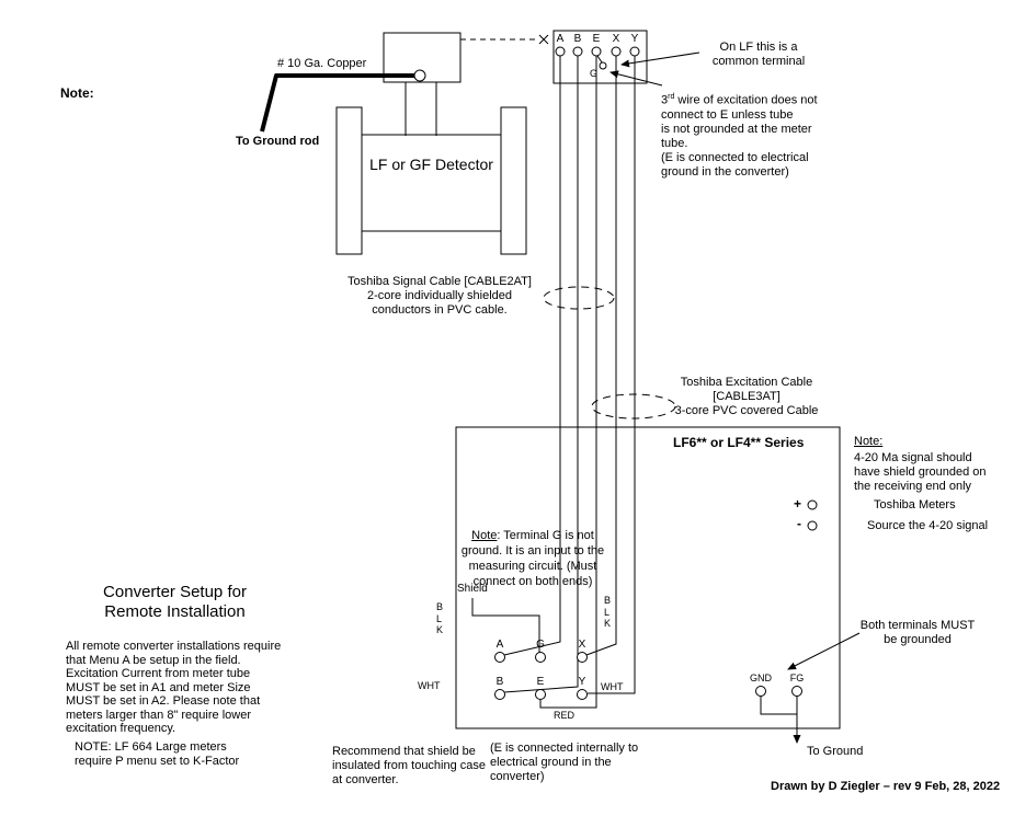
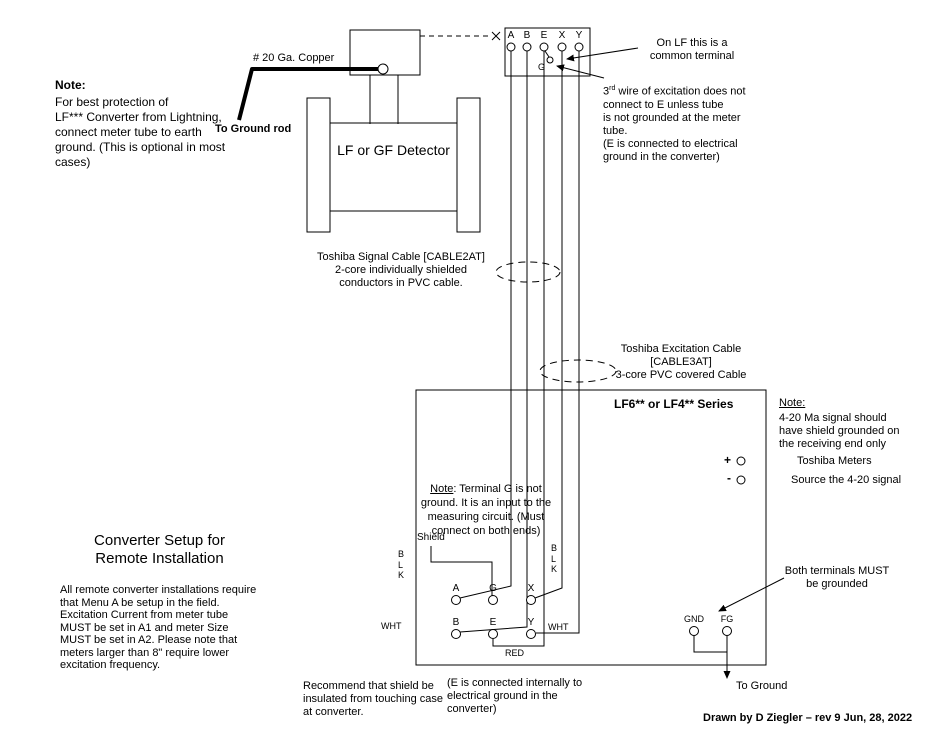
  Note:
+ For best protection of
+ LF*** Converter from Lightning,
+ connect meter tube to earth
+ ground. (This is optional in most
+ cases)
- # 10 Ga. Copper
+ # 20 Ga. Copper
  To Ground rod
  LF or GF Detector
  A
  B
  E
  X
  Y
  G
  On LF this is a
  common terminal
  3 wire of excitation does not
  connect to E unless tube
  is not grounded at the meter
  tube.
  (E is connected to electrical
  ground in the converter)
  Toshiba Signal Cable [CABLE2AT]
  2-core individually shielded
  conductors in PVC cable.
  Toshiba Excitation Cable [CABLE3AT]
  3-core PVC covered Cable
  LF6** or LF4** Series
  Note:
  4-20 Ma signal should
  have shield grounded on
  the receiving end only
  +
  -
  Toshiba Meters
  Source the 4-20 signal
  Note: Terminal G is not
  ground. It is an input to the
  measuring circuit. (Must
  connect on both ends)
  Shield
  B
  L
  K
  B
  L
  K
  WHT
  WHT
  RED
  A
  G
  X
  B
  E
  Y
  GND
  FG
  Both terminals MUST
  be grounded
  To Ground
  Recommend that shield be
  insulated from touching case
  at converter.
  (E is connected internally to
  electrical ground in the
  converter)
  Converter Setup for
  Remote Installation
  All remote converter installations require
  that Menu A be setup in the field.
  Excitation Current from meter tube
  MUST be set in A1 and meter Size
  MUST be set in A2. Please note that
  meters larger than 8" require lower
  excitation frequency.
- NOTE: LF 664 Large meters
- require P menu set to K-Factor
- Drawn by D Ziegler – rev 9 Feb, 28, 2022
+ Drawn by D Ziegler – rev 9 Jun, 28, 2022
